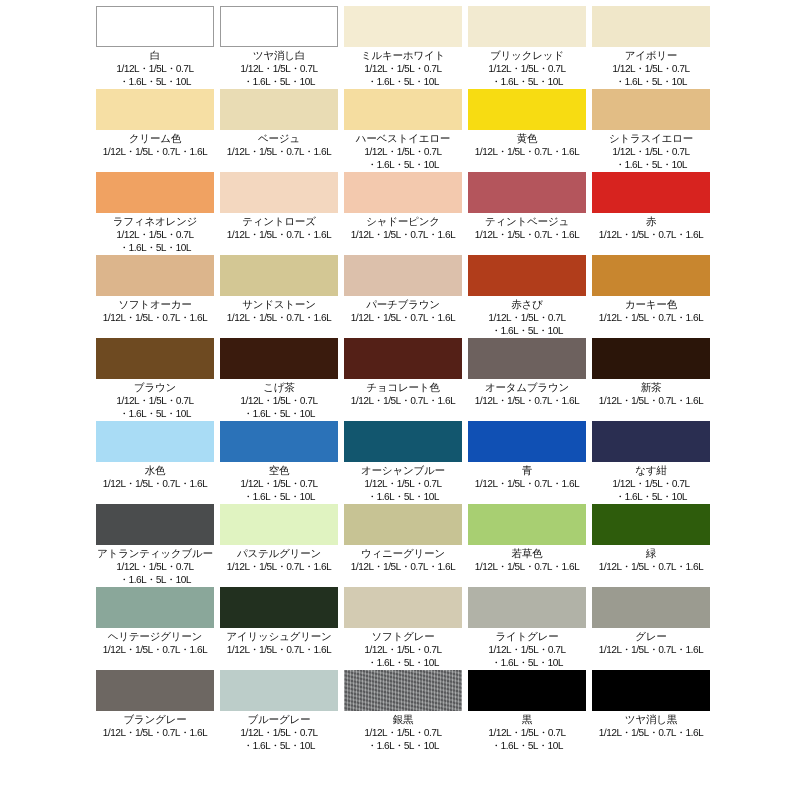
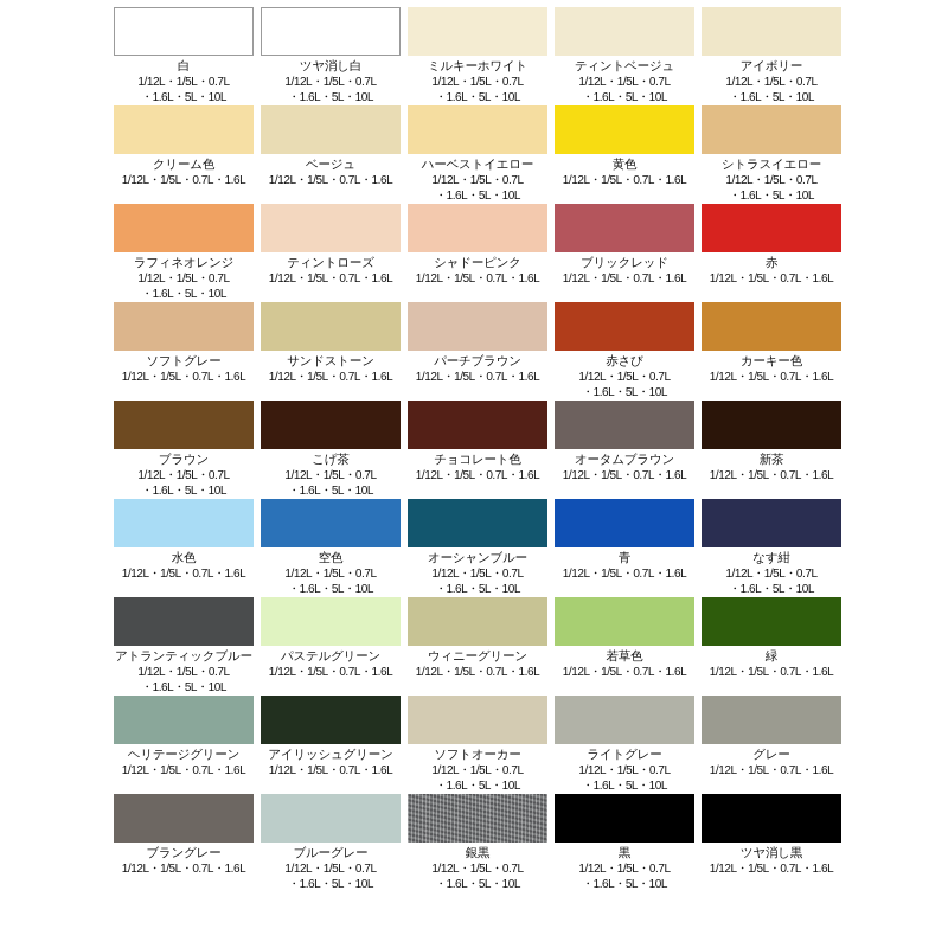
  白
  1/12L・1/5L・0.7L
  ・1.6L・5L・10L
  ツヤ消し白
  1/12L・1/5L・0.7L
  ・1.6L・5L・10L
  ミルキーホワイト
  1/12L・1/5L・0.7L
  ・1.6L・5L・10L
- ブリックレッド
+ ティントベージュ
  1/12L・1/5L・0.7L
  ・1.6L・5L・10L
  アイボリー
  1/12L・1/5L・0.7L
  ・1.6L・5L・10L
  クリーム色
  1/12L・1/5L・0.7L・1.6L
  ベージュ
  1/12L・1/5L・0.7L・1.6L
  ハーベストイエロー
  1/12L・1/5L・0.7L
  ・1.6L・5L・10L
  黄色
  1/12L・1/5L・0.7L・1.6L
  シトラスイエロー
  1/12L・1/5L・0.7L
  ・1.6L・5L・10L
  ラフィネオレンジ
  1/12L・1/5L・0.7L
  ・1.6L・5L・10L
  ティントローズ
  1/12L・1/5L・0.7L・1.6L
  シャドーピンク
  1/12L・1/5L・0.7L・1.6L
- ティントベージュ
+ ブリックレッド
  1/12L・1/5L・0.7L・1.6L
  赤
  1/12L・1/5L・0.7L・1.6L
- ソフトオーカー
+ ソフトグレー
  1/12L・1/5L・0.7L・1.6L
  サンドストーン
  1/12L・1/5L・0.7L・1.6L
  パーチブラウン
  1/12L・1/5L・0.7L・1.6L
  赤さび
  1/12L・1/5L・0.7L
  ・1.6L・5L・10L
  カーキー色
  1/12L・1/5L・0.7L・1.6L
  ブラウン
  1/12L・1/5L・0.7L
  ・1.6L・5L・10L
  こげ茶
  1/12L・1/5L・0.7L
  ・1.6L・5L・10L
  チョコレート色
  1/12L・1/5L・0.7L・1.6L
  オータムブラウン
  1/12L・1/5L・0.7L・1.6L
  新茶
  1/12L・1/5L・0.7L・1.6L
  水色
  1/12L・1/5L・0.7L・1.6L
  空色
  1/12L・1/5L・0.7L
  ・1.6L・5L・10L
  オーシャンブルー
  1/12L・1/5L・0.7L
  ・1.6L・5L・10L
  青
  1/12L・1/5L・0.7L・1.6L
  なす紺
  1/12L・1/5L・0.7L
  ・1.6L・5L・10L
  アトランティックブルー
  1/12L・1/5L・0.7L
  ・1.6L・5L・10L
  パステルグリーン
  1/12L・1/5L・0.7L・1.6L
  ウィニーグリーン
  1/12L・1/5L・0.7L・1.6L
  若草色
  1/12L・1/5L・0.7L・1.6L
  緑
  1/12L・1/5L・0.7L・1.6L
  ヘリテージグリーン
  1/12L・1/5L・0.7L・1.6L
  アイリッシュグリーン
  1/12L・1/5L・0.7L・1.6L
- ソフトグレー
+ ソフトオーカー
  1/12L・1/5L・0.7L
  ・1.6L・5L・10L
  ライトグレー
  1/12L・1/5L・0.7L
  ・1.6L・5L・10L
  グレー
  1/12L・1/5L・0.7L・1.6L
  ブラングレー
  1/12L・1/5L・0.7L・1.6L
  ブルーグレー
  1/12L・1/5L・0.7L
  ・1.6L・5L・10L
  銀黒
  1/12L・1/5L・0.7L
  ・1.6L・5L・10L
  黒
  1/12L・1/5L・0.7L
  ・1.6L・5L・10L
  ツヤ消し黒
  1/12L・1/5L・0.7L・1.6L
